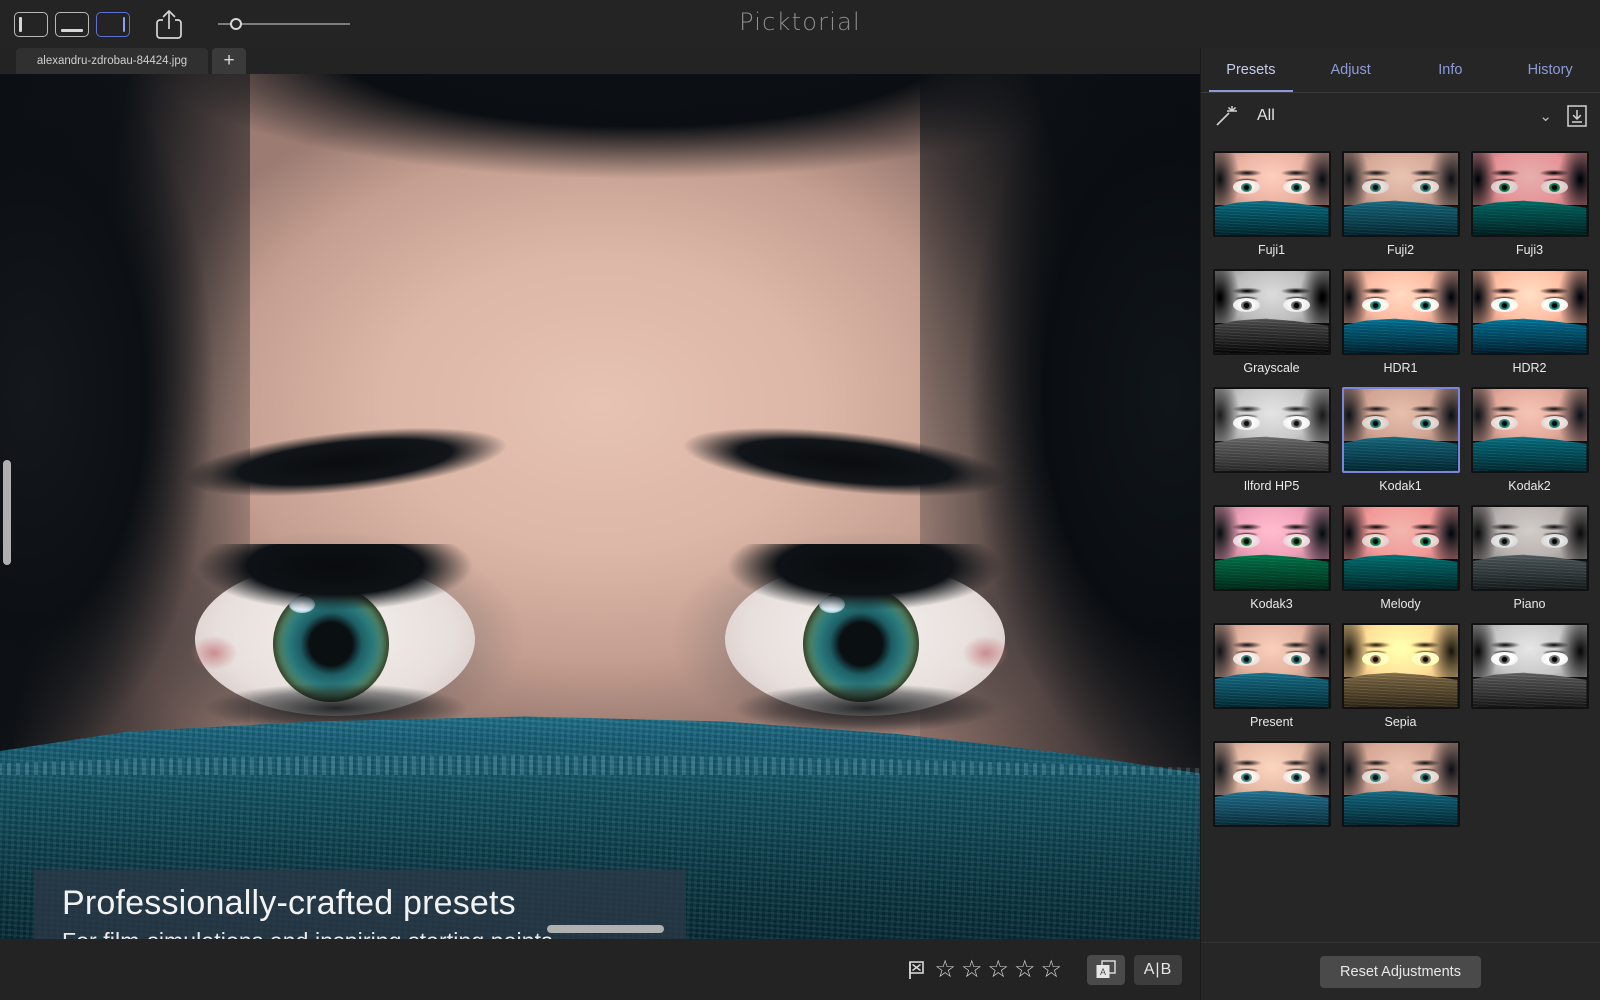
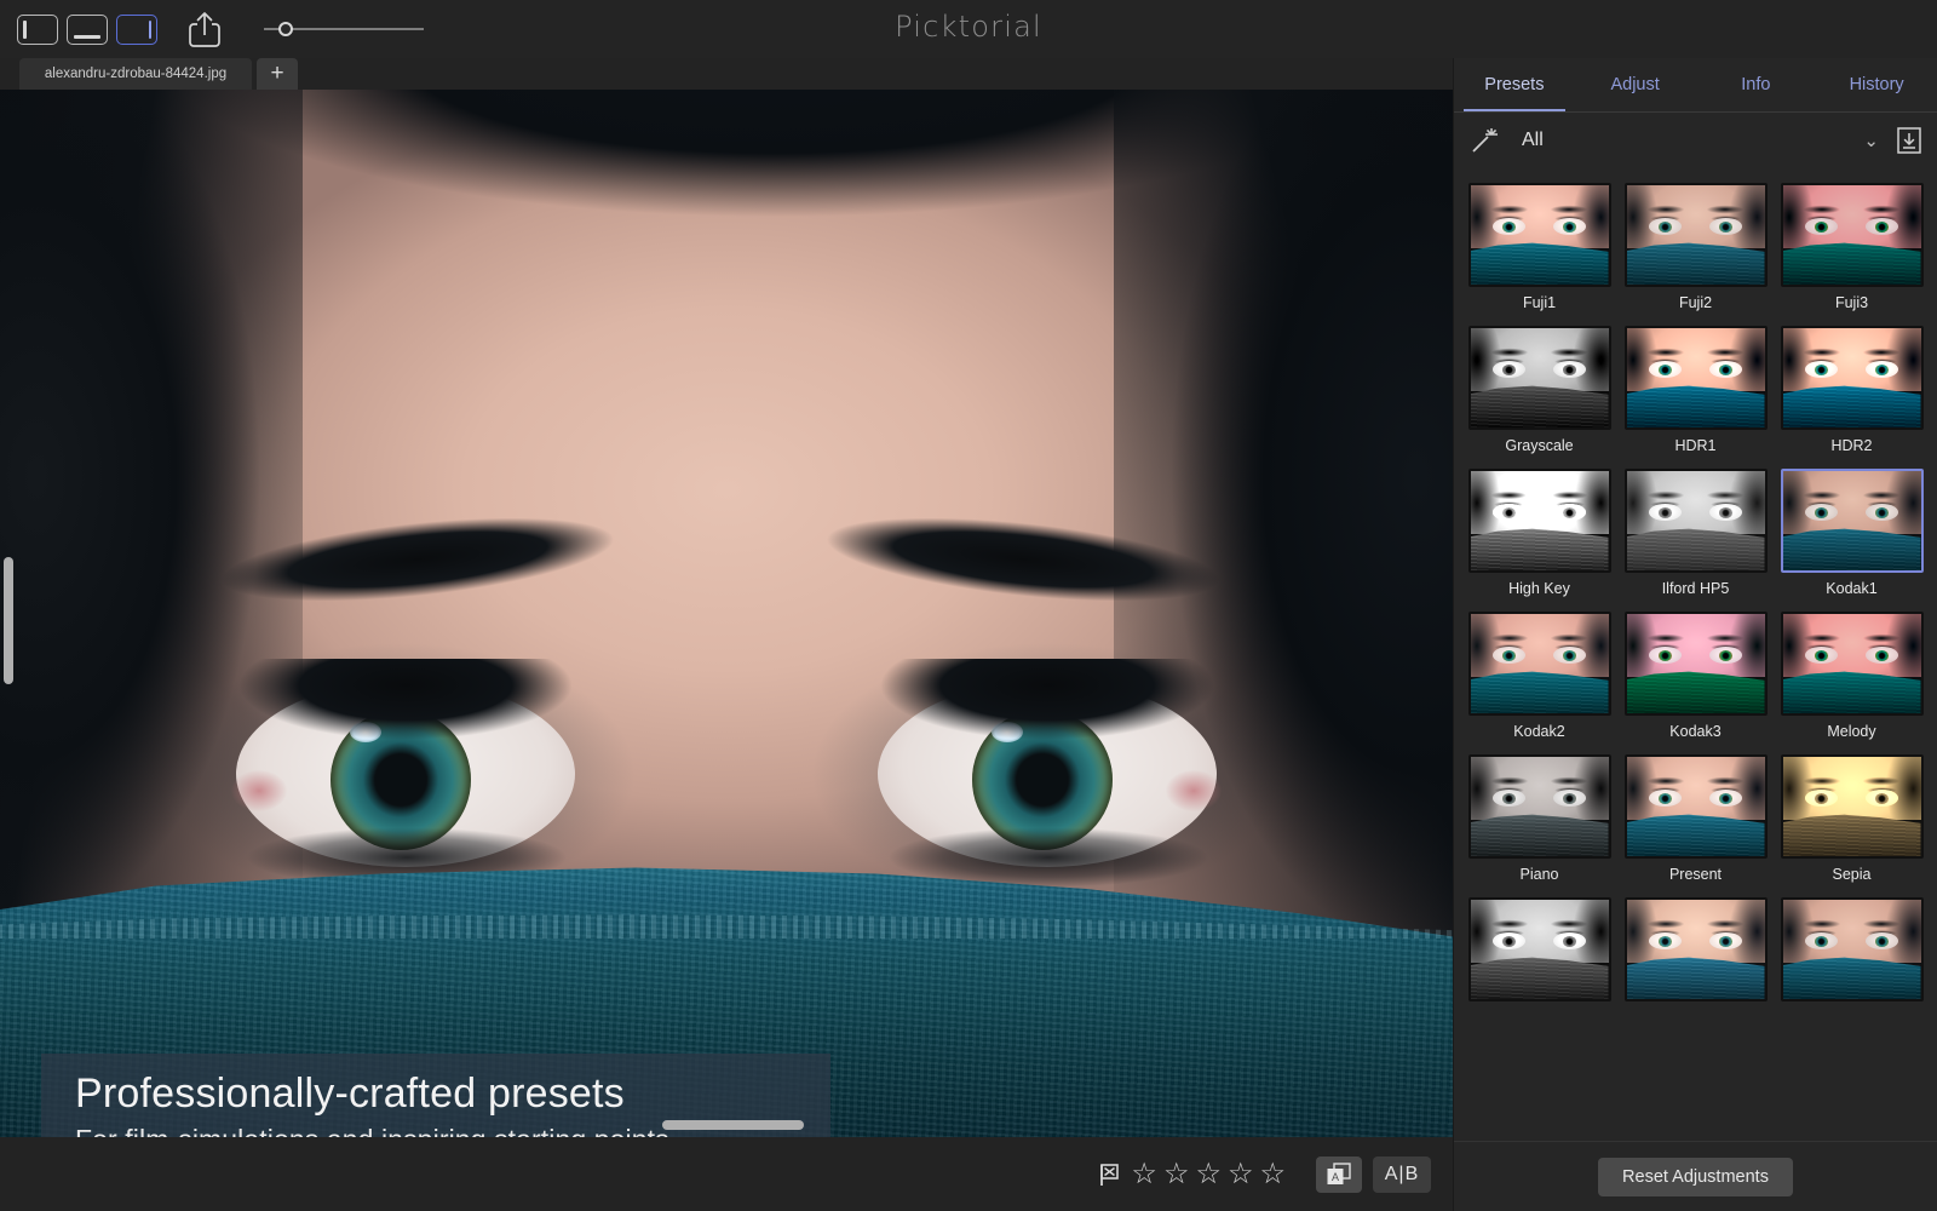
  Picktorial
  alexandru-zdrobau-84424.jpg
  +
  Professionally-crafted presets
  ☆
  ☆
  ☆
  ☆
  ☆
  A
  A|B
  Presets
  Adjust
  Info
  History
  All
  ⌄
  Fuji1
  Fuji2
  Fuji3
  Grayscale
  HDR1
  HDR2
+ High Key
  Ilford HP5
  Kodak1
  Kodak2
  Kodak3
  Melody
  Piano
  Present
  Sepia
  Reset Adjustments
